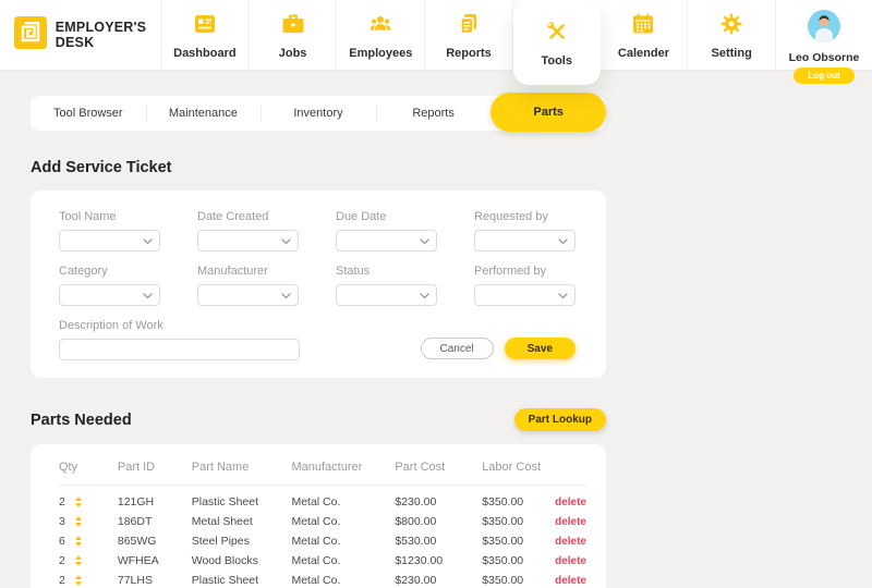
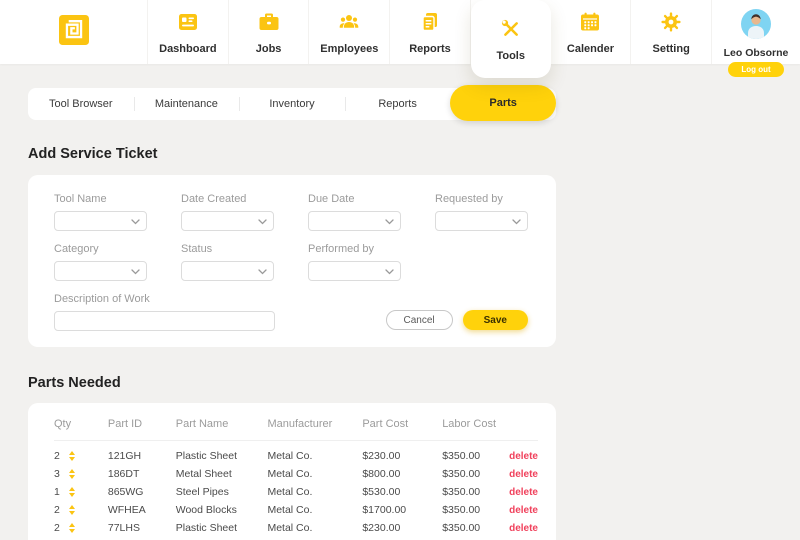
- EMPLOYER'S
- DESK
  Dashboard
  Jobs
  Employees
  Reports
  Tools
  Calender
  Setting
  Leo Obsorne
  Log out
  Tool Browser
  Maintenance
  Inventory
  Reports
  Parts
  Add Service Ticket
  Tool Name
  Date Created
  Due Date
  Requested by
  Category
- Manufacturer
  Status
  Performed by
  Description of Work
  Cancel
  Save
  Parts Needed
- Part Lookup
  Qty	Part ID	Part Name	Manufacturer	Part Cost	Labor Cost
  2	121GH	Plastic Sheet	Metal Co.	$230.00	$350.00	delete
  3	186DT	Metal Sheet	Metal Co.	$800.00	$350.00	delete
- 6	865WG	Steel Pipes	Metal Co.	$530.00	$350.00	delete
+ 1	865WG	Steel Pipes	Metal Co.	$530.00	$350.00	delete
- 2	WFHEA	Wood Blocks	Metal Co.	$1230.00	$350.00	delete
+ 2	WFHEA	Wood Blocks	Metal Co.	$1700.00	$350.00	delete
  2	77LHS	Plastic Sheet	Metal Co.	$230.00	$350.00	delete
